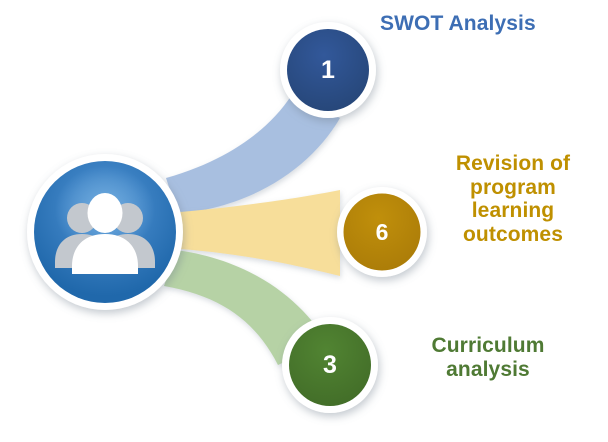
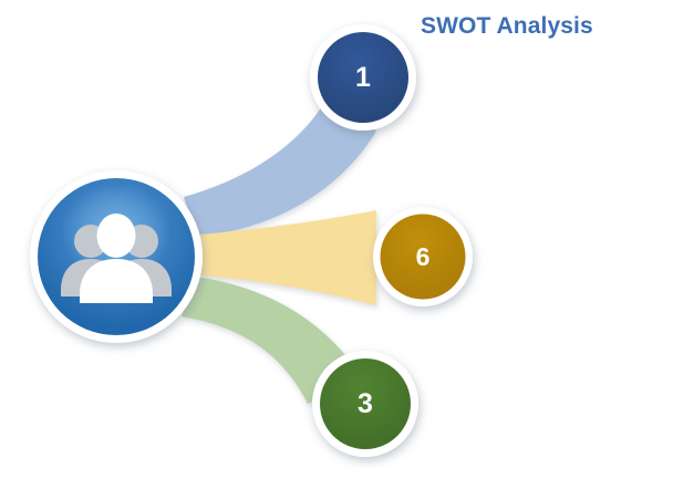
  3
  6
  1
  SWOT Analysis
- Revision of
- program
- learning
- outcomes
- Curriculum
- analysis
